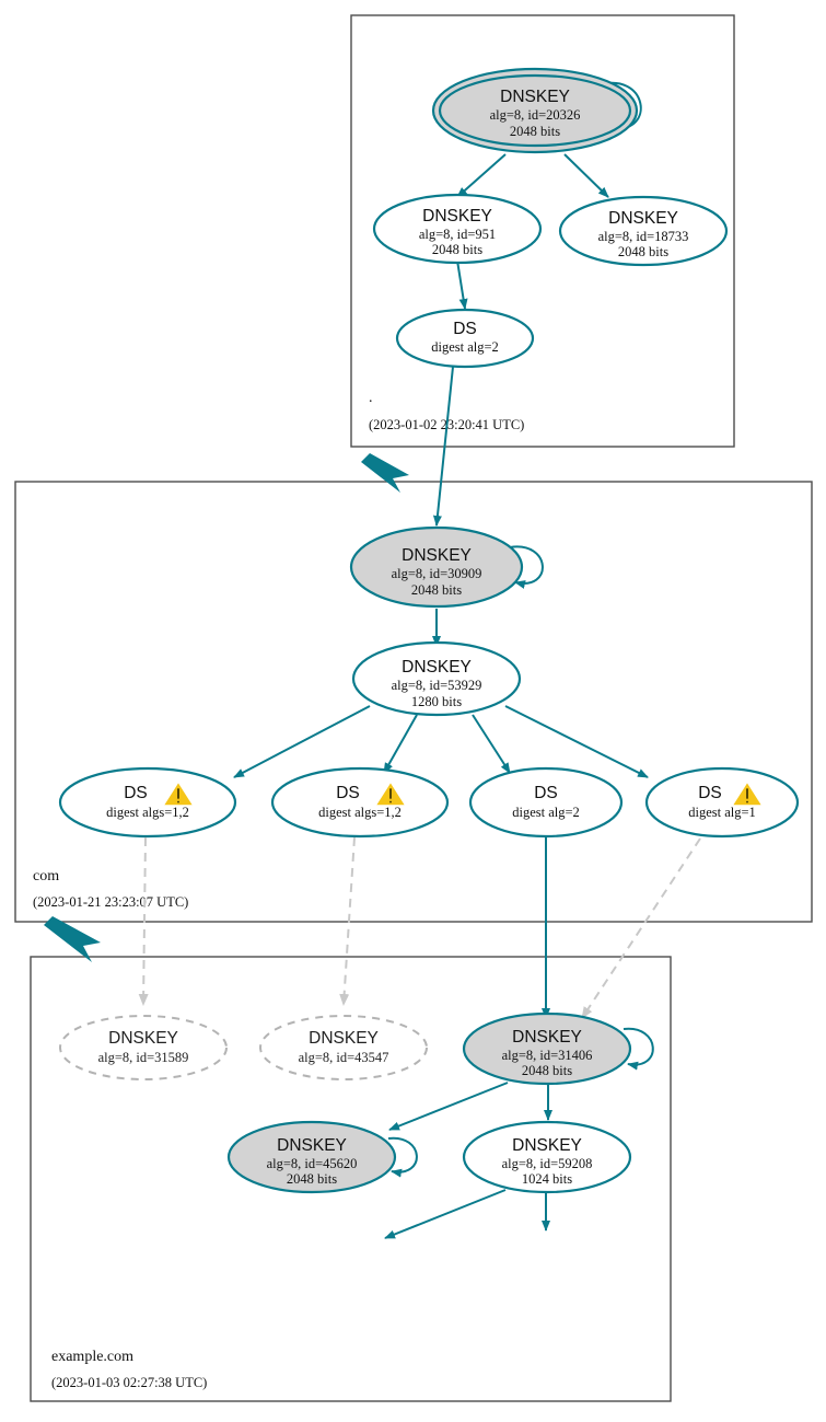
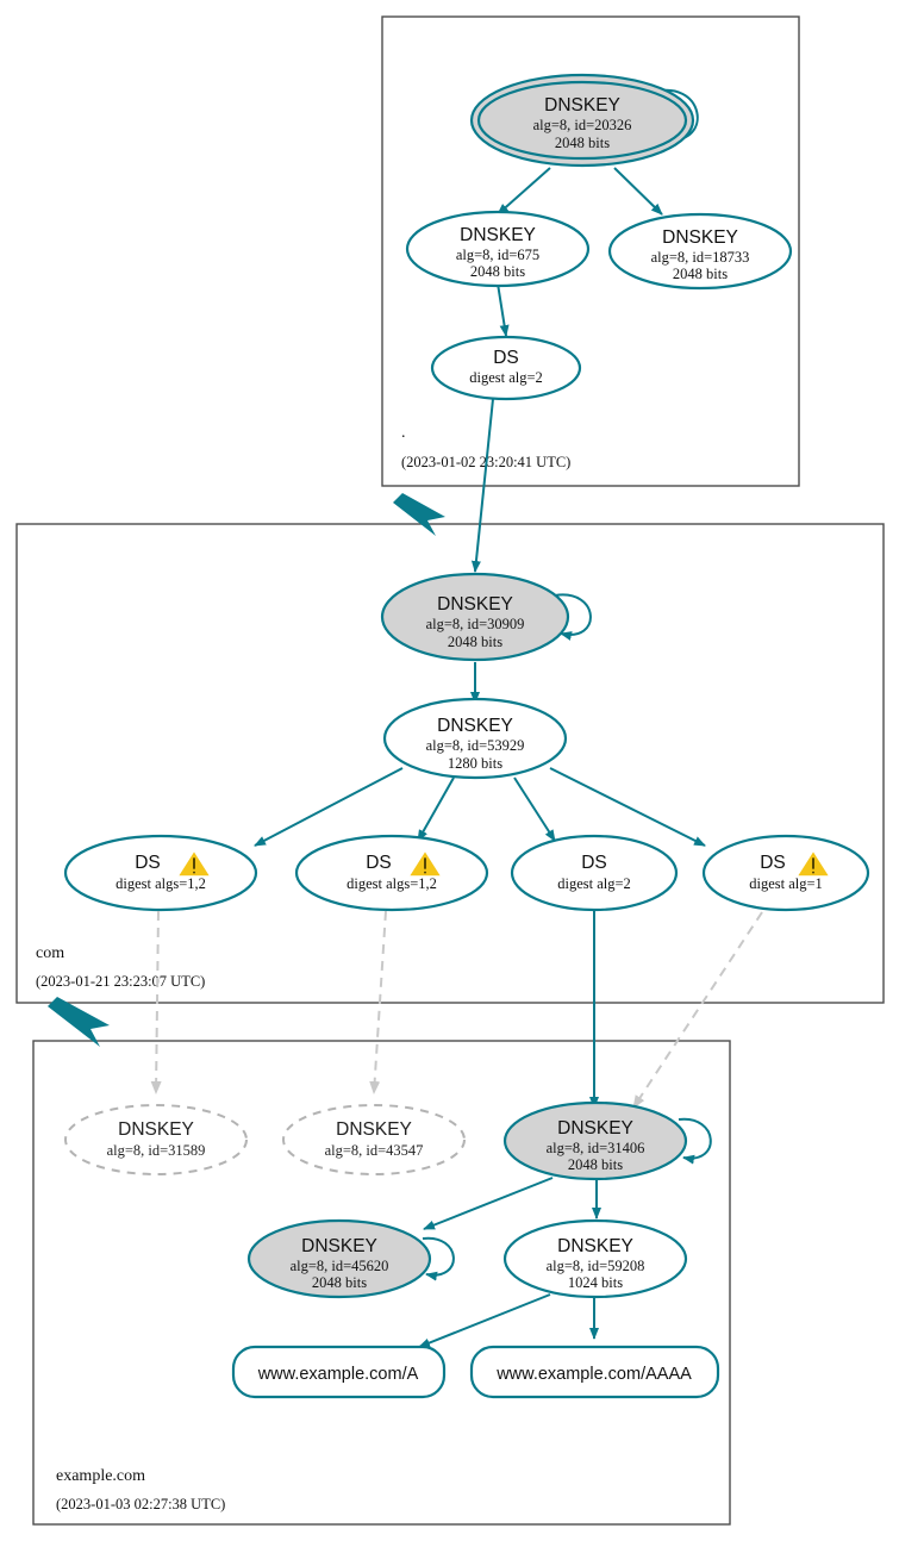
  DNSKEY
  alg=8, id=20326
  2048 bits
  DNSKEY
- alg=8, id=951
+ alg=8, id=675
  2048 bits
  DNSKEY
  alg=8, id=18733
  2048 bits
  DS
  digest alg=2
  .
  (2023-01-02 23:20:41 UTC)
  DNSKEY
  alg=8, id=30909
  2048 bits
  DNSKEY
  alg=8, id=53929
  1280 bits
  DS
  digest algs=1,2
  DS
  digest algs=1,2
  DS
  digest alg=2
  DS
  digest alg=1
  com
  (2023-01-21 23:23:07 UTC)
  DNSKEY
  alg=8, id=31589
  DNSKEY
  alg=8, id=43547
  DNSKEY
  alg=8, id=31406
  2048 bits
  DNSKEY
  alg=8, id=45620
  2048 bits
  DNSKEY
  alg=8, id=59208
  1024 bits
+ www.example.com/A
+ www.example.com/AAAA
  example.com
  (2023-01-03 02:27:38 UTC)
